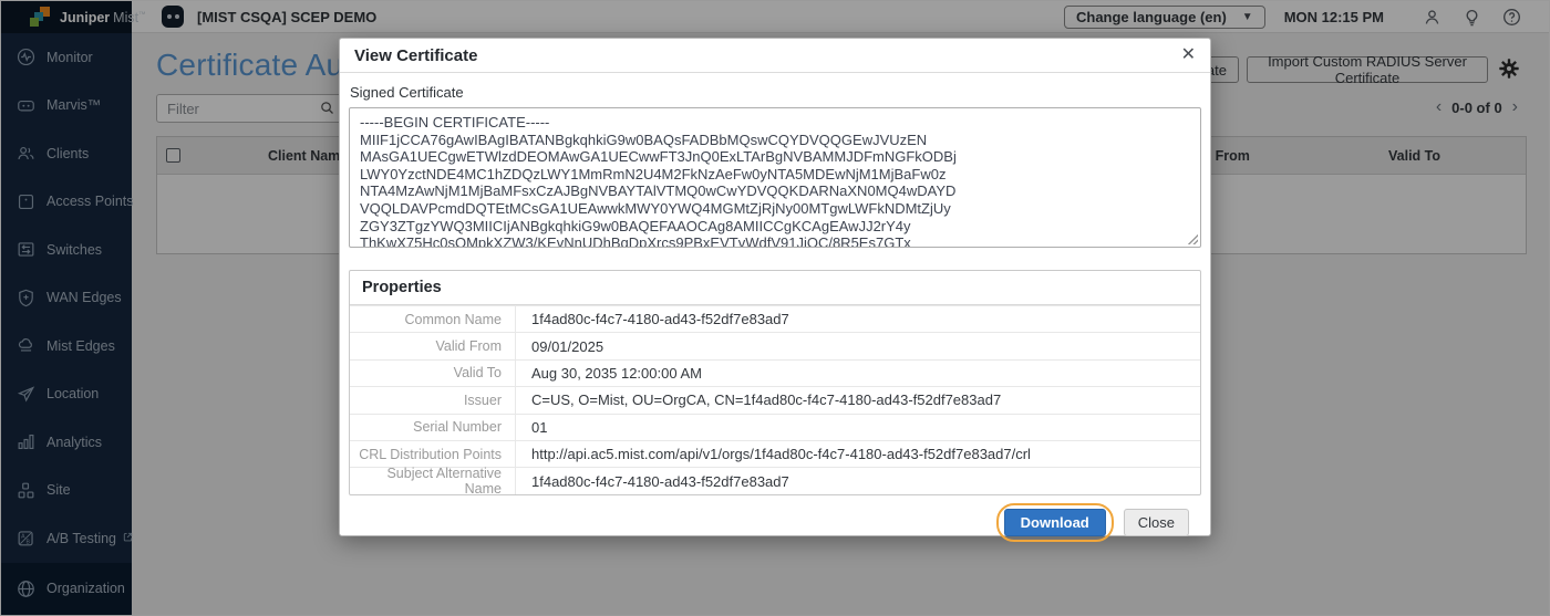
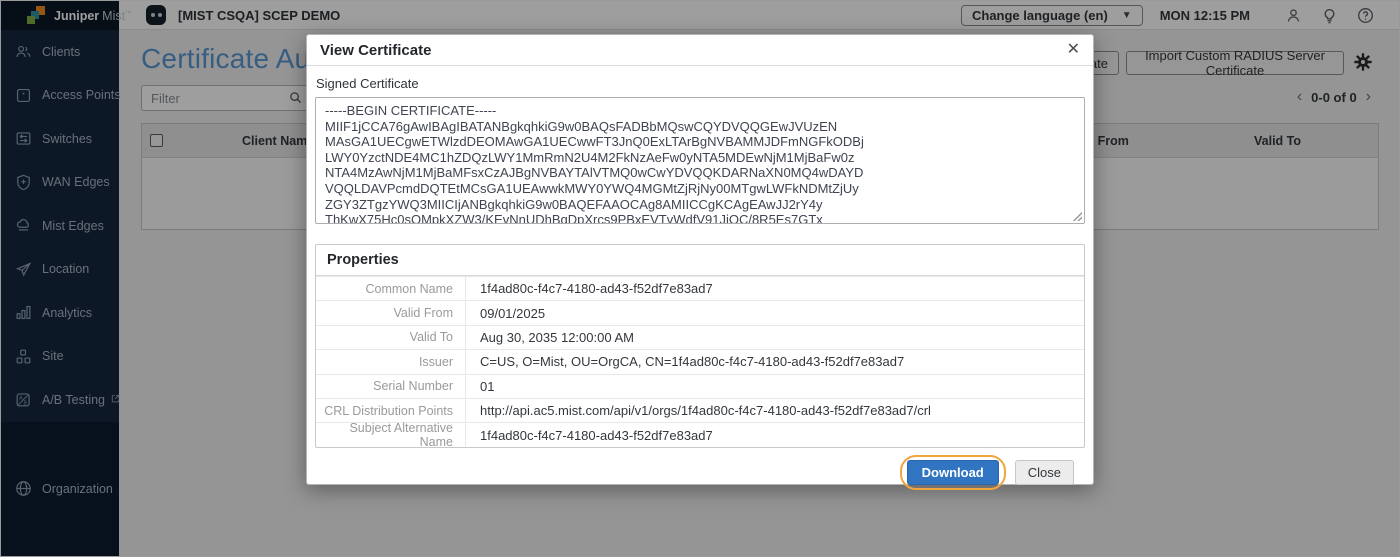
  Juniper
  Mist
  [MIST CSQA] SCEP DEMO
  Change language (en)
  ▼
  MON 12:15 PM
- Monitor
- Marvis™
  Clients
  Access Points
  Switches
  WAN Edges
  Mist Edges
  Location
  Analytics
  Site
  A/B Testing
  Organization
  Certificate Au
  Import Custom RADIUS Server Certificate
  Filter
  ‹
  0-0 of 0
  ›
  Client Nam
  Valid To
  View Certificate
  ✕
  Signed Certificate
  -----BEGIN CERTIFICATE-----
  MIIF1jCCA76gAwIBAgIBATANBgkqhkiG9w0BAQsFADBbMQswCQYDVQQGEwJVUzEN
  MAsGA1UECgwETWlzdDEOMAwGA1UECwwFT3JnQ0ExLTArBgNVBAMMJDFmNGFkODBj
  LWY0YzctNDE4MC1hZDQzLWY1MmRmN2U4M2FkNzAeFw0yNTA5MDEwNjM1MjBaFw0z
  NTA4MzAwNjM1MjBaMFsxCzAJBgNVBAYTAlVTMQ0wCwYDVQQKDARNaXN0MQ4wDAYD
  VQQLDAVPcmdDQTEtMCsGA1UEAwwkMWY0YWQ4MGMtZjRjNy00MTgwLWFkNDMtZjUy
  ZGY3ZTgzYWQ3MIICIjANBgkqhkiG9w0BAQEFAAOCAg8AMIICCgKCAgEAwJJ2rY4y
  ThKwX75Hc0sOMpkXZW3/KEvNnUDhBqDpXrcs9PBxEVTvWdfV91JiOC/8R5Es7GTx
  Properties
  Common Name
  1f4ad80c-f4c7-4180-ad43-f52df7e83ad7
  Valid From
  09/01/2025
  Valid To
  Aug 30, 2035 12:00:00 AM
  Issuer
  C=US, O=Mist, OU=OrgCA, CN=1f4ad80c-f4c7-4180-ad43-f52df7e83ad7
  Serial Number
  01
  CRL Distribution Points
  http://api.ac5.mist.com/api/v1/orgs/1f4ad80c-f4c7-4180-ad43-f52df7e83ad7/crl
  Subject Alternative Name
  1f4ad80c-f4c7-4180-ad43-f52df7e83ad7
  Download
  Close
